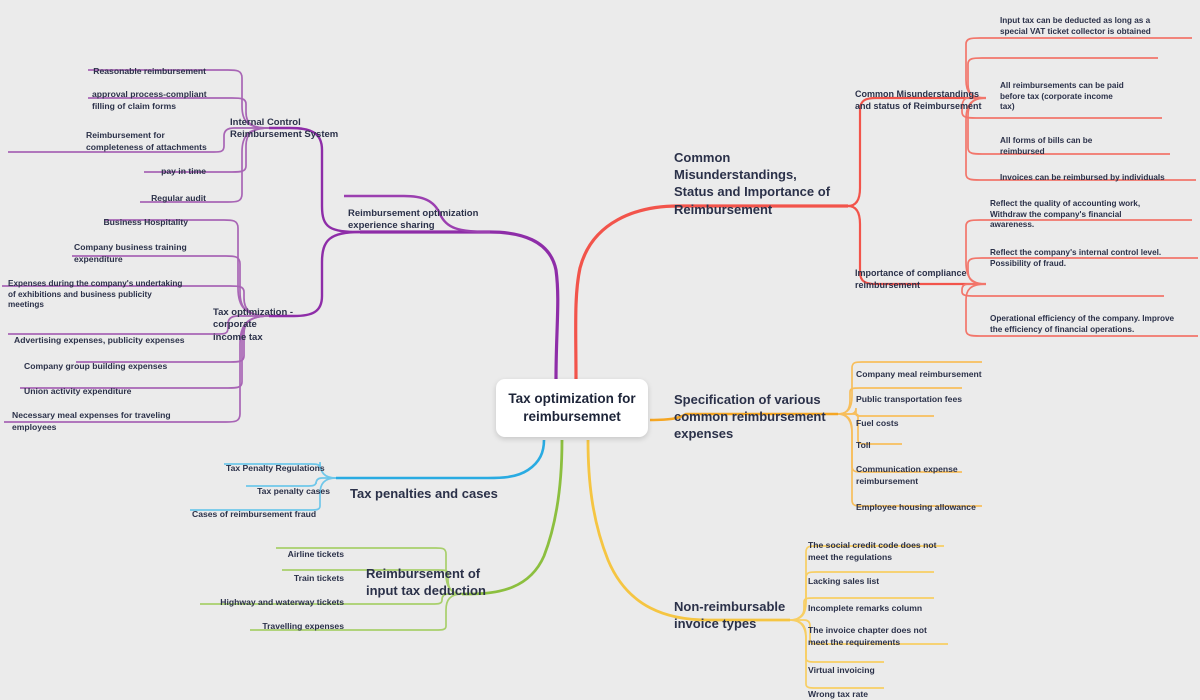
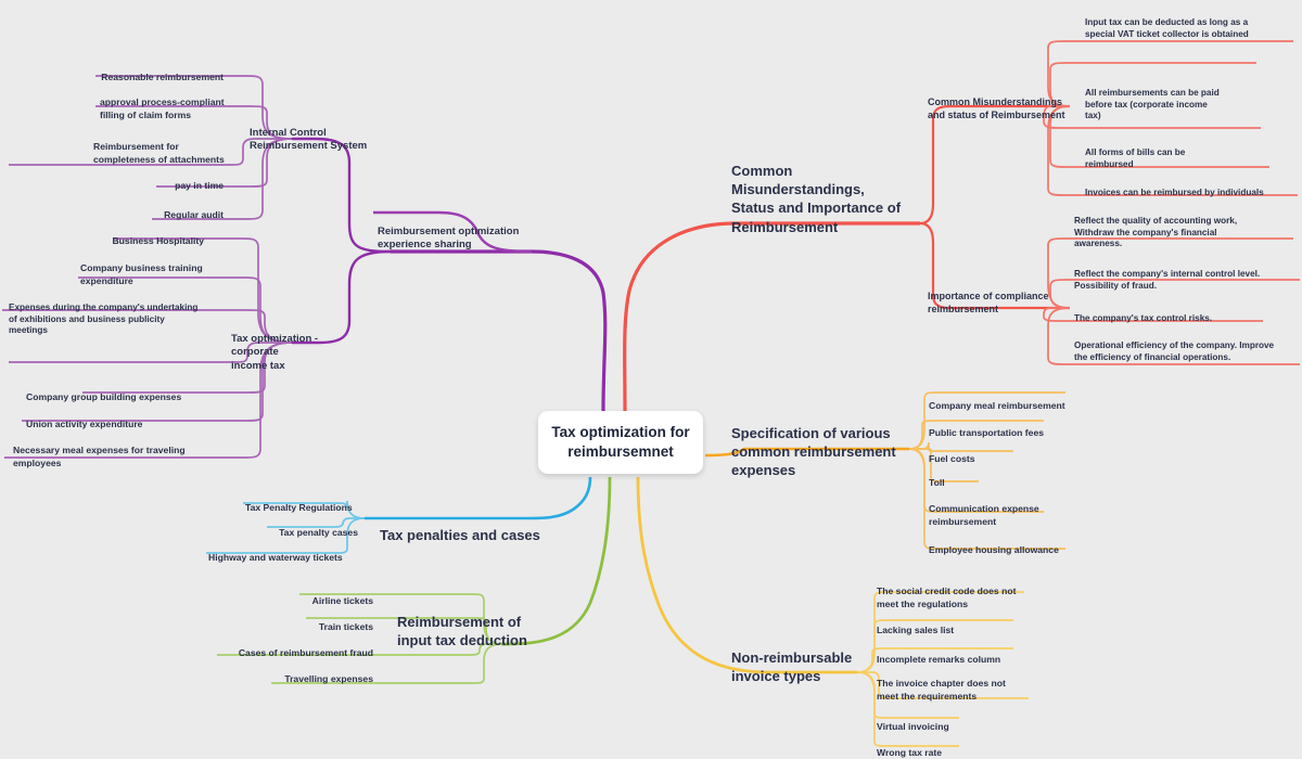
  Tax optimization for reimbursemnet
  Internal Control
  Reimbursement System
  Reasonable reimbursement
  approval process-compliant
  filling of claim forms
  Reimbursement for
  completeness of attachments
  pay in time
  Regular audit
  Reimbursement optimization
  experience sharing
  Tax optimization - corporate
  income tax
  Business Hospitality
  Company business training
  expenditure
  Expenses during the company's undertaking
  of exhibitions and business publicity
  meetings
- Advertising expenses, publicity expenses
  Company group building expenses
  Union activity expenditure
  Necessary meal expenses for traveling
  employees
  Common Misunderstandings,
  Status and Importance of
  Reimbursement
  Common Misunderstandings
  and status of Reimbursement
  Input tax can be deducted as long as a
  special VAT ticket collector is obtained
  All reimbursements can be paid
  before tax (corporate income
  tax)
  All forms of bills can be
  reimbursed
  Invoices can be reimbursed by individuals
  Importance of compliance
  reimbursement
  Reflect the quality of accounting work,
  Withdraw the company's financial
  awareness.
  Reflect the company's internal control level.
  Possibility of fraud.
+ The company's tax control risks.
  Operational efficiency of the company. Improve
  the efficiency of financial operations.
  Specification of various
  common reimbursement
  expenses
  Company meal reimbursement
  Public transportation fees
  Fuel costs
  Toll
  Communication expense
  reimbursement
  Employee housing allowance
  Non-reimbursable
  invoice types
  The social credit code does not
  meet the regulations
  Lacking sales list
  Incomplete remarks column
  The invoice chapter does not
  meet the requirements
  Virtual invoicing
  Wrong tax rate
  Tax penalties and cases
  Tax Penalty Regulations
  Tax penalty cases
- Cases of reimbursement fraud
+ Highway and waterway tickets
  Reimbursement of
  input tax deduction
  Airline tickets
  Train tickets
- Highway and waterway tickets
+ Cases of reimbursement fraud
  Travelling expenses
